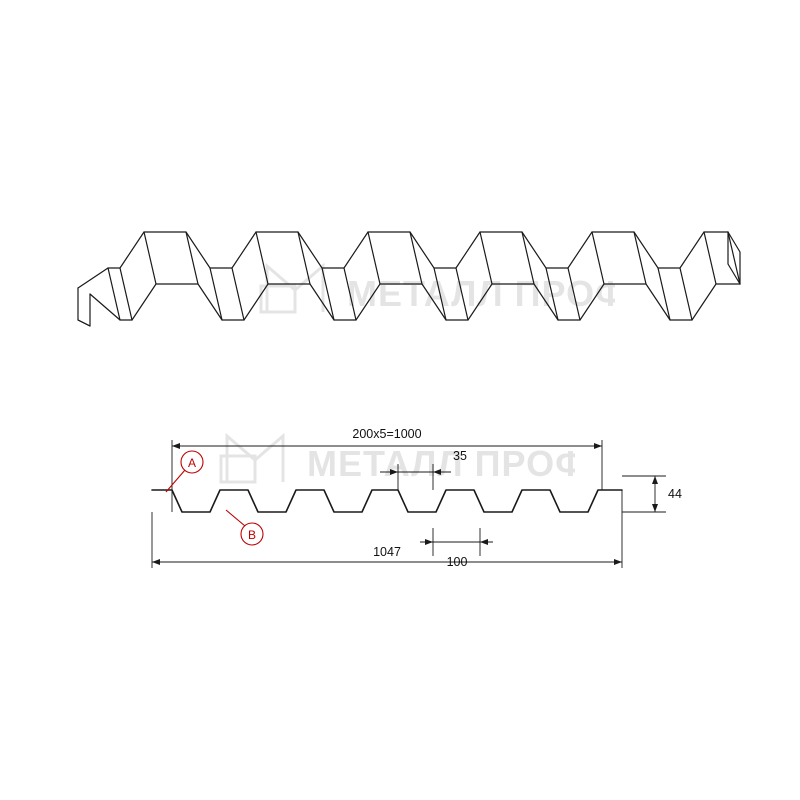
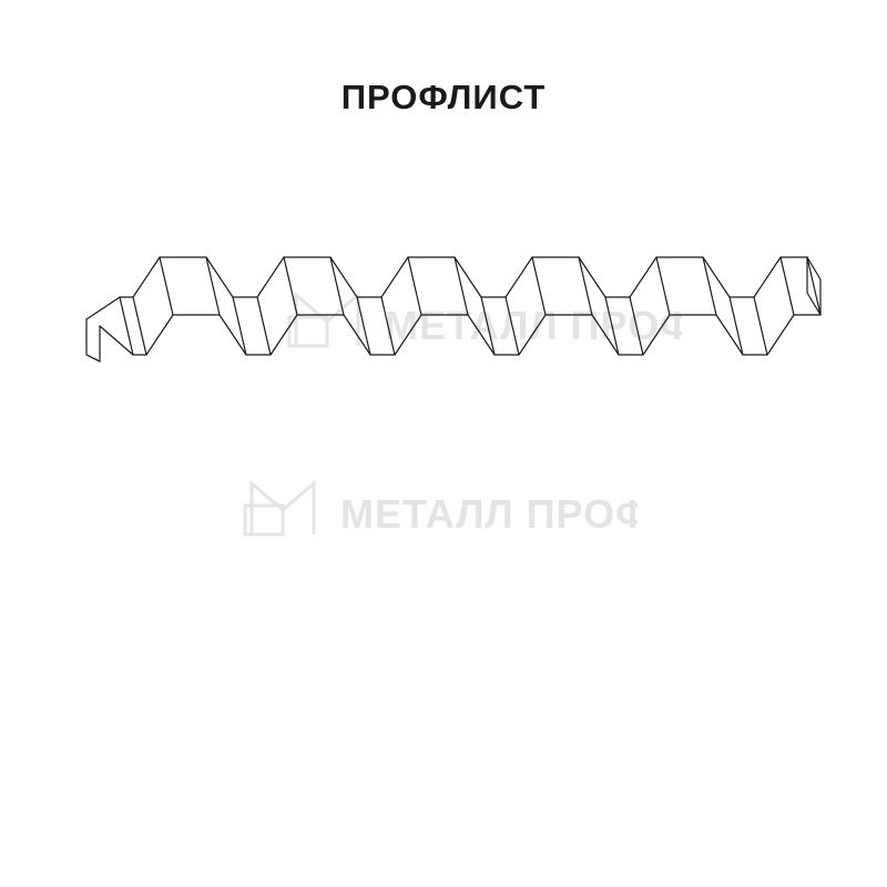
+ ПРОФЛИСТ
  МЕТАЛЛ ПРОФ
  МЕТАЛЛ ПРОФ
- 200x5=1000
- 35
- 100
- 1047
- 44
- A
- B
